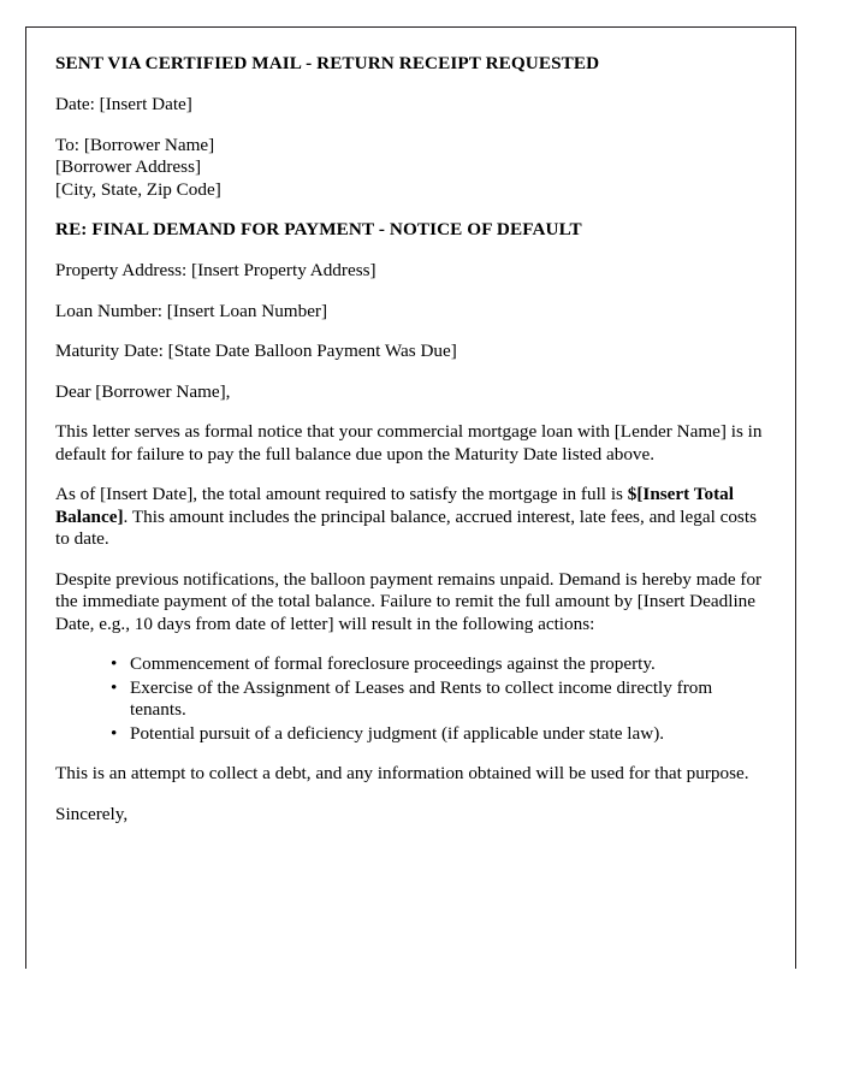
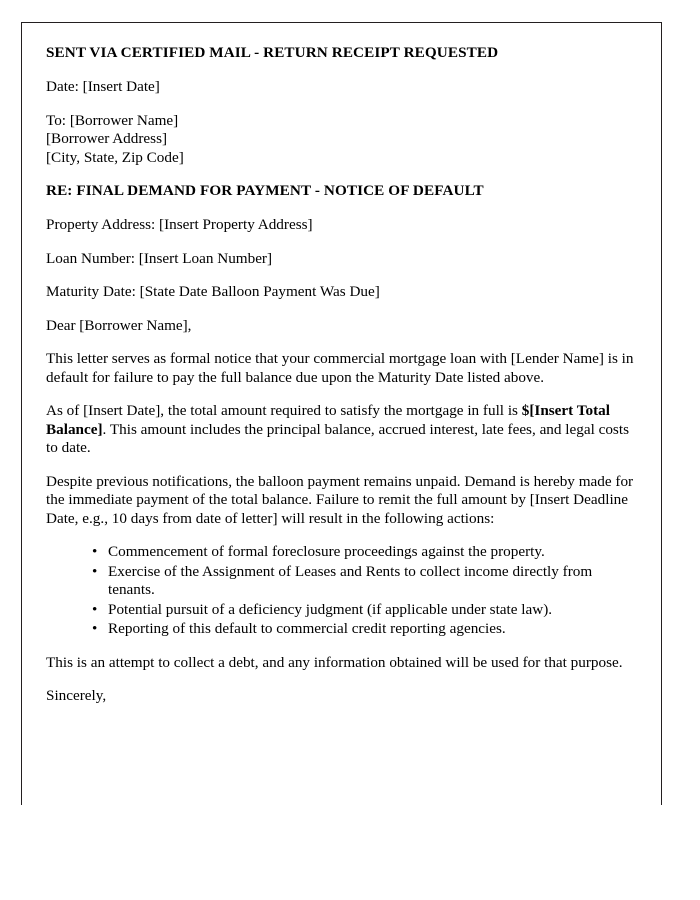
  SENT VIA CERTIFIED MAIL - RETURN RECEIPT REQUESTED
  Date: [Insert Date]
  To: [Borrower Name]
  [Borrower Address]
  [City, State, Zip Code]
  RE: FINAL DEMAND FOR PAYMENT - NOTICE OF DEFAULT
  Property Address: [Insert Property Address]
  Loan Number: [Insert Loan Number]
  Maturity Date: [State Date Balloon Payment Was Due]
  Dear [Borrower Name],
  This letter serves as formal notice that your commercial mortgage loan with [Lender Name] is in default for failure to pay the full balance due upon the Maturity Date listed above.
  As of [Insert Date], the total amount required to satisfy the mortgage in full is $[Insert Total Balance]. This amount includes the principal balance, accrued interest, late fees, and legal costs to date.
  Despite previous notifications, the balloon payment remains unpaid. Demand is hereby made for the immediate payment of the total balance. Failure to remit the full amount by [Insert Deadline Date, e.g., 10 days from date of letter] will result in the following actions:
  Commencement of formal foreclosure proceedings against the property.
  Exercise of the Assignment of Leases and Rents to collect income directly from tenants.
  Potential pursuit of a deficiency judgment (if applicable under state law).
+ Reporting of this default to commercial credit reporting agencies.
  This is an attempt to collect a debt, and any information obtained will be used for that purpose.
  Sincerely,
